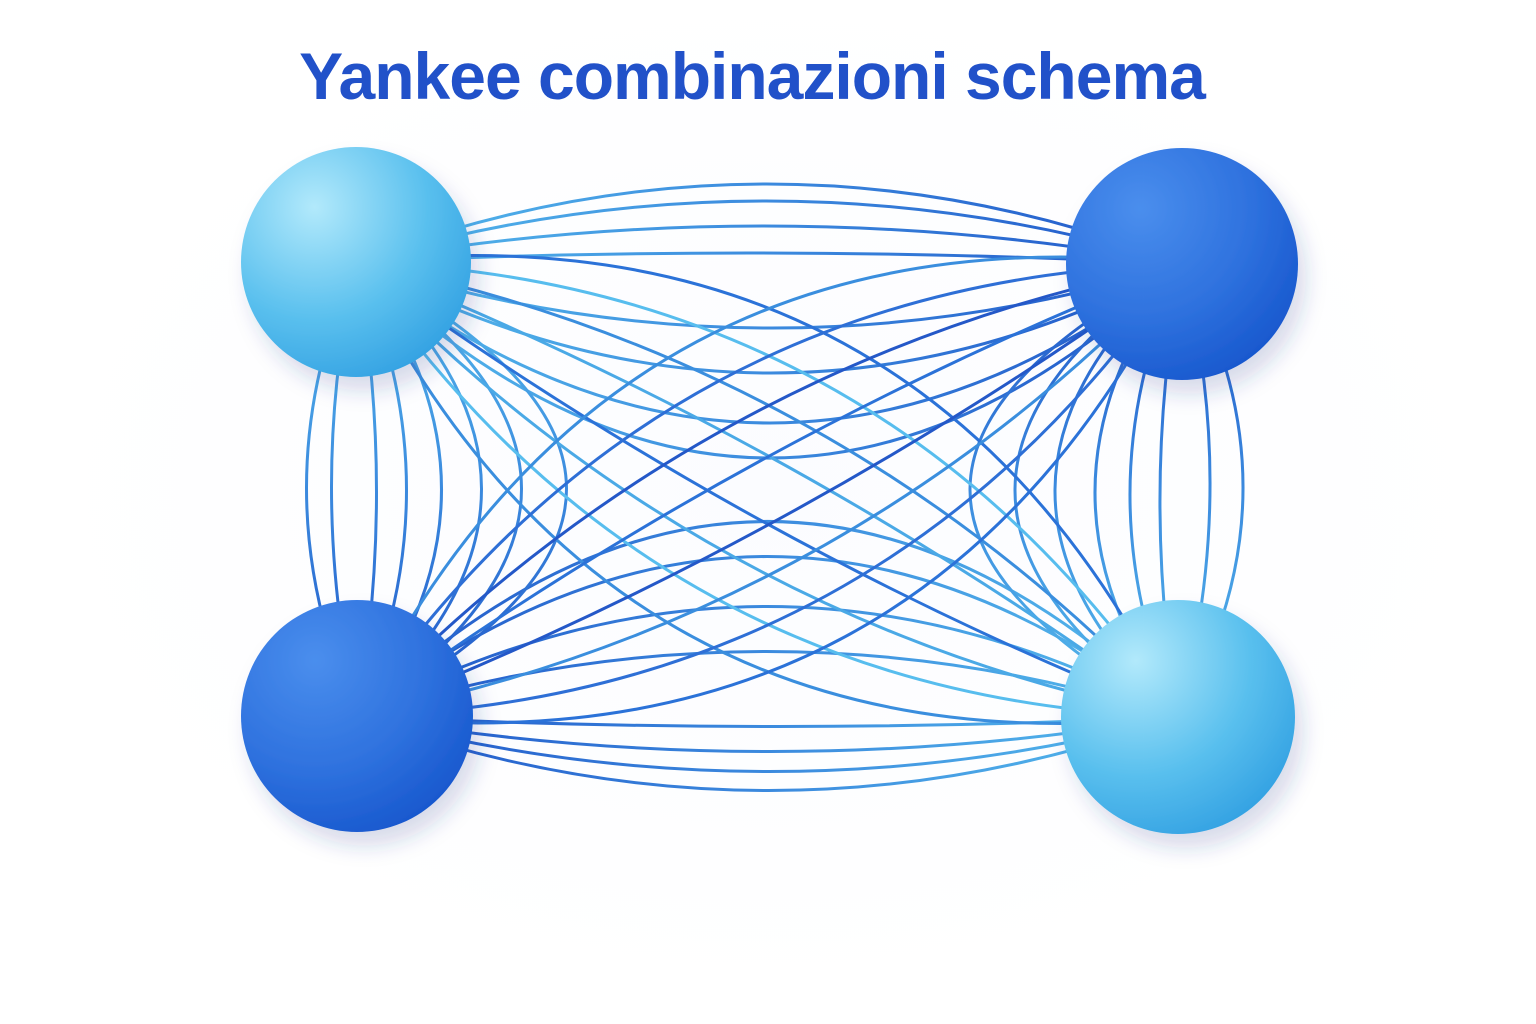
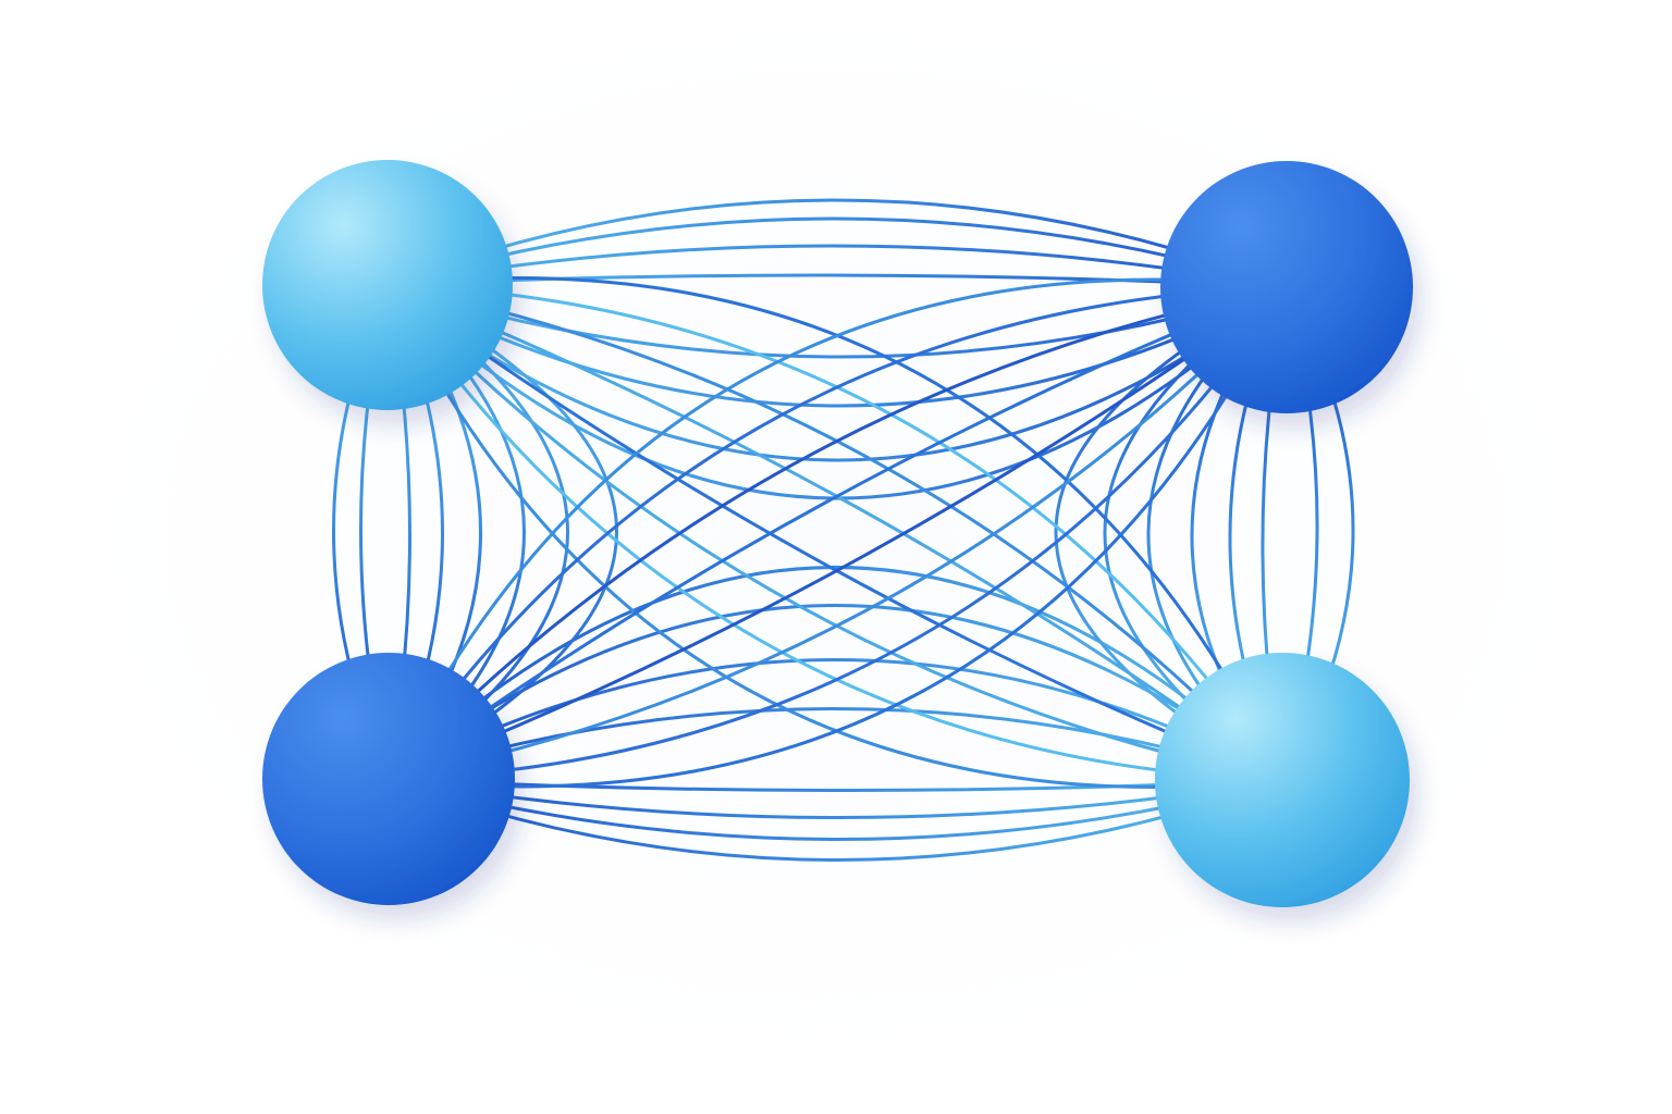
- Yankee combinazioni schema
